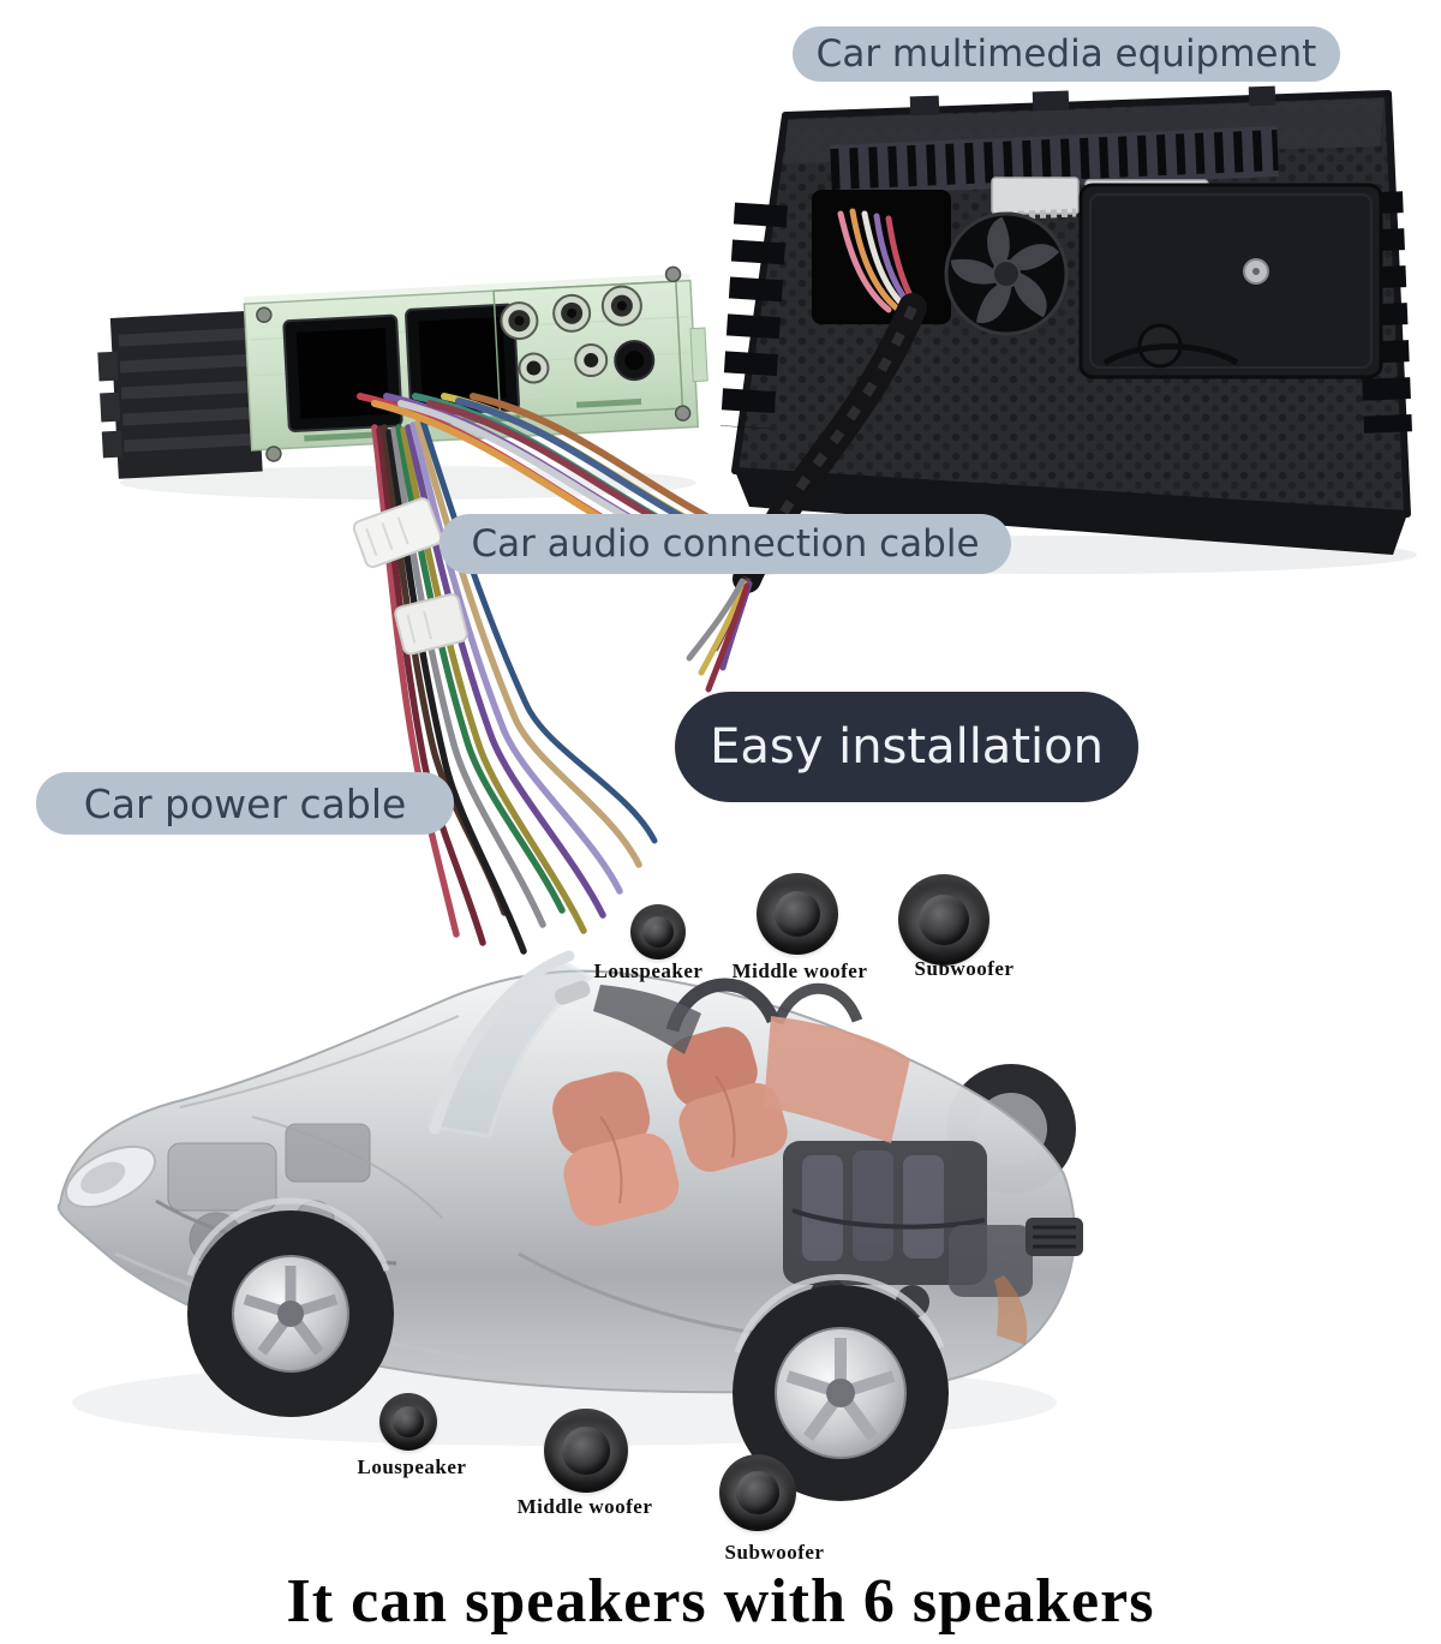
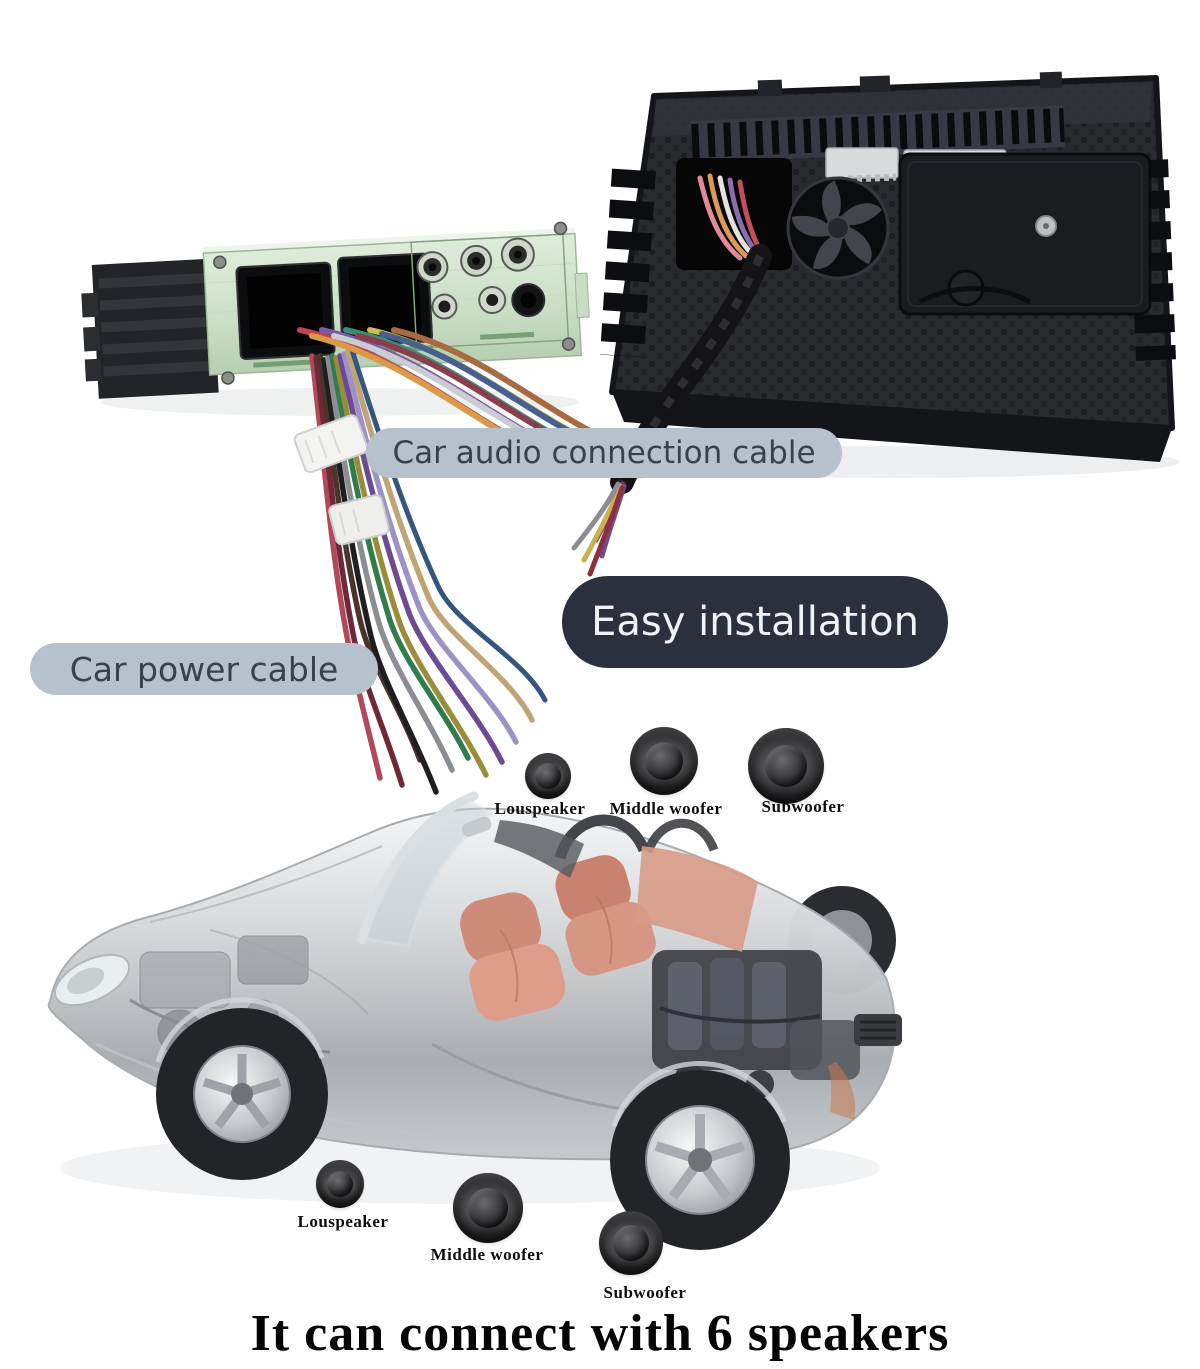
- Car multimedia equipment
  Car audio connection cable
  Easy installation
  Car power cable
  Louspeaker
  Middle woofer
  Subwoofer
  Louspeaker
  Middle woofer
  Subwoofer
- It can speakers with 6 speakers
+ It can connect with 6 speakers
